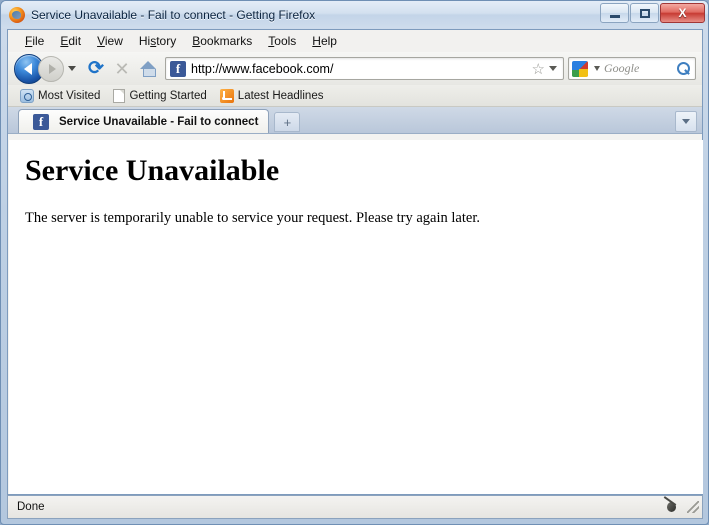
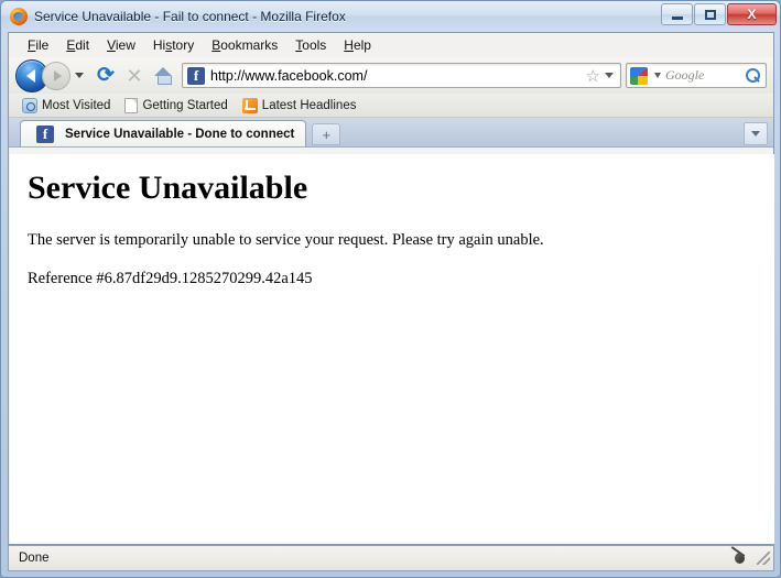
- Service Unavailable - Fail to connect - Getting Firefox
+ Service Unavailable - Fail to connect - Mozilla Firefox
  X
  File
  Edit
  View
  History
  Bookmarks
  Tools
  Help
  ⟳
  ✕
  f
  http://www.facebook.com/
  ☆
  Google
  Most Visited
  Getting Started
  Latest Headlines
  f
- Service Unavailable - Fail to connect
+ Service Unavailable - Done to connect
  +
  Service Unavailable
- The server is temporarily unable to service your request. Please try again later.
+ The server is temporarily unable to service your request. Please try again unable.
+ Reference #6.87df29d9.1285270299.42a145
  Done
